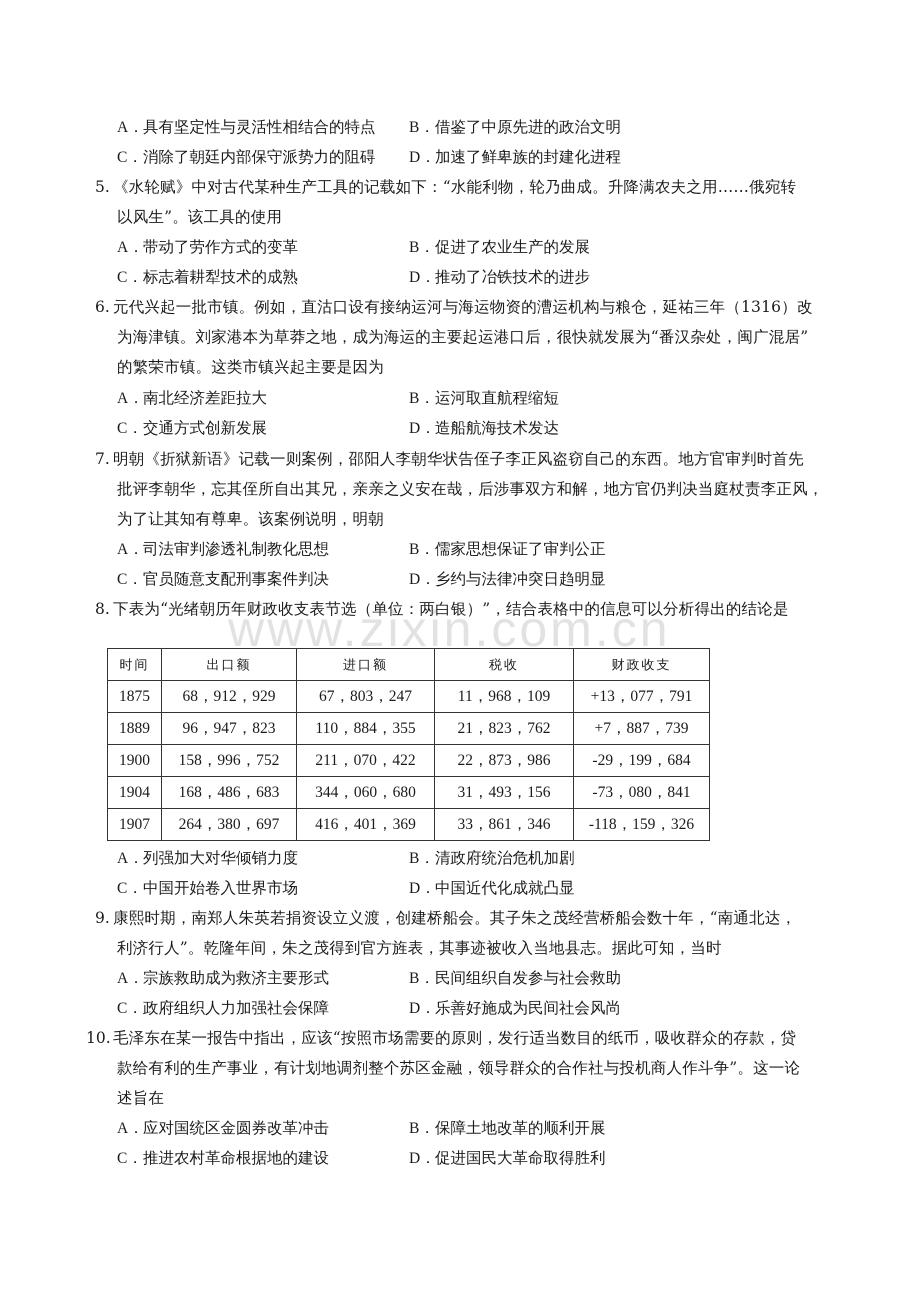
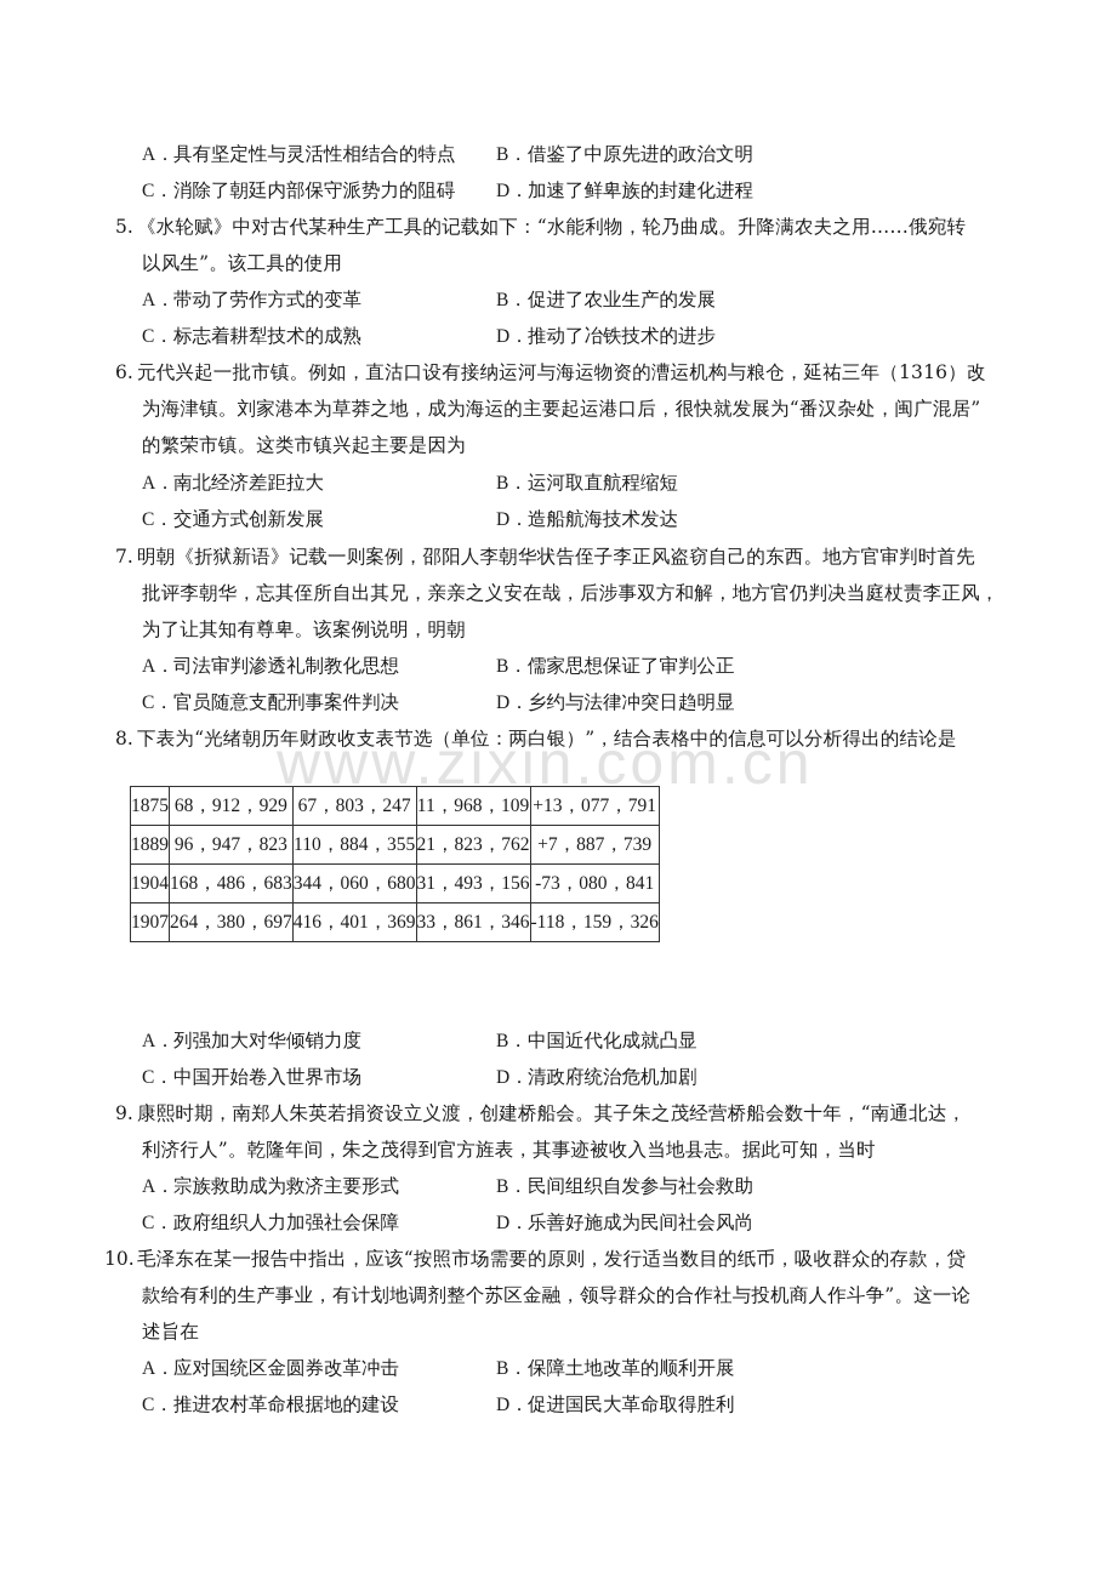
  www.zixin.com.cn
  A．具有坚定性与灵活性相结合的特点
  B．借鉴了中原先进的政治文明
  C．消除了朝廷内部保守派势力的阻碍
  D．加速了鲜卑族的封建化进程
  5.
  《水轮赋》中对古代某种生产工具的记载如下：“水能利物，轮乃曲成。升降满农夫之用……俄宛转
  以风生”。该工具的使用
  A．带动了劳作方式的变革
  B．促进了农业生产的发展
  C．标志着耕犁技术的成熟
  D．推动了冶铁技术的进步
  6.
  元代兴起一批市镇。例如，直沽口设有接纳运河与海运物资的漕运机构与粮仓，延祐三年（1316）改
  为海津镇。刘家港本为草莽之地，成为海运的主要起运港口后，很快就发展为“番汉杂处，闽广混居”
  的繁荣市镇。这类市镇兴起主要是因为
  A．南北经济差距拉大
  B．运河取直航程缩短
  C．交通方式创新发展
  D．造船航海技术发达
  7.
  明朝《折狱新语》记载一则案例，邵阳人李朝华状告侄子李正风盗窃自己的东西。地方官审判时首先
  批评李朝华，忘其侄所自出其兄，亲亲之义安在哉，后涉事双方和解，地方官仍判决当庭杖责李正风，
  为了让其知有尊卑。该案例说明，明朝
  A．司法审判渗透礼制教化思想
  B．儒家思想保证了审判公正
  C．官员随意支配刑事案件判决
  D．乡约与法律冲突日趋明显
  8.
  下表为“光绪朝历年财政收支表节选（单位：两白银）”，结合表格中的信息可以分析得出的结论是
- 时间	出口额	进口额	税收	财政收支
  1875	68，912，929	67，803，247	11，968，109	+13，077，791
  1889	96，947，823	110，884，355	21，823，762	+7，887，739
- 1900	158，996，752	211，070，422	22，873，986	-29，199，684
  1904	168，486，683	344，060，680	31，493，156	-73，080，841
  1907	264，380，697	416，401，369	33，861，346	-118，159，326
  A．列强加大对华倾销力度
- B．清政府统治危机加剧
+ B．中国近代化成就凸显
  C．中国开始卷入世界市场
- D．中国近代化成就凸显
+ D．清政府统治危机加剧
  9.
  康熙时期，南郑人朱英若捐资设立义渡，创建桥船会。其子朱之茂经营桥船会数十年，“南通北达，
  利济行人”。乾隆年间，朱之茂得到官方旌表，其事迹被收入当地县志。据此可知，当时
  A．宗族救助成为救济主要形式
  B．民间组织自发参与社会救助
  C．政府组织人力加强社会保障
  D．乐善好施成为民间社会风尚
  10.
  毛泽东在某一报告中指出，应该“按照市场需要的原则，发行适当数目的纸币，吸收群众的存款，贷
  款给有利的生产事业，有计划地调剂整个苏区金融，领导群众的合作社与投机商人作斗争”。这一论
  述旨在
  A．应对国统区金圆券改革冲击
  B．保障土地改革的顺利开展
  C．推进农村革命根据地的建设
  D．促进国民大革命取得胜利
